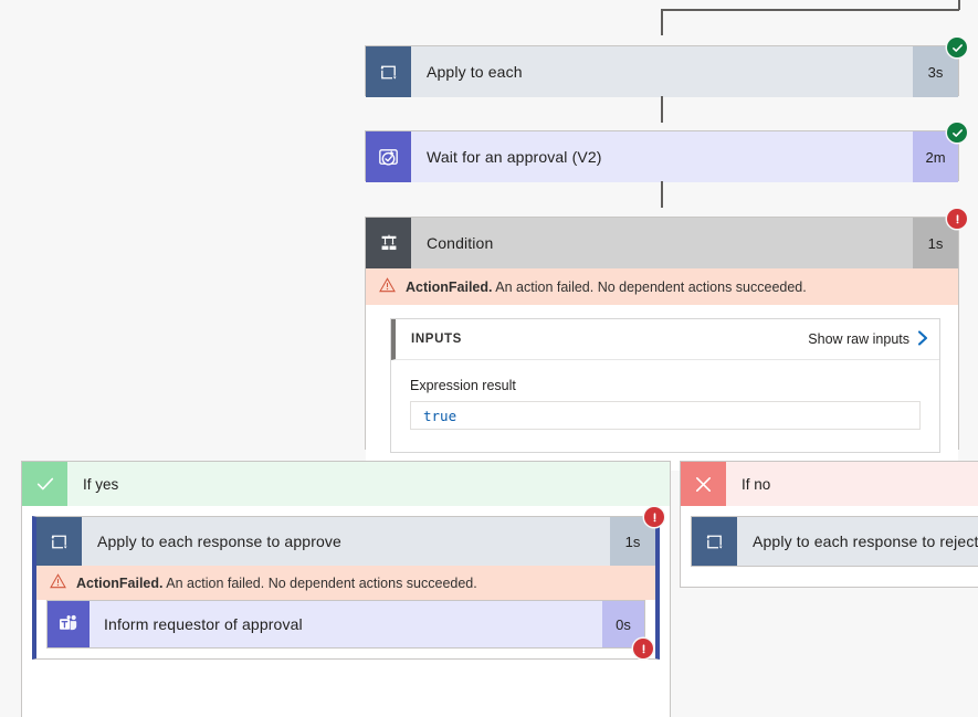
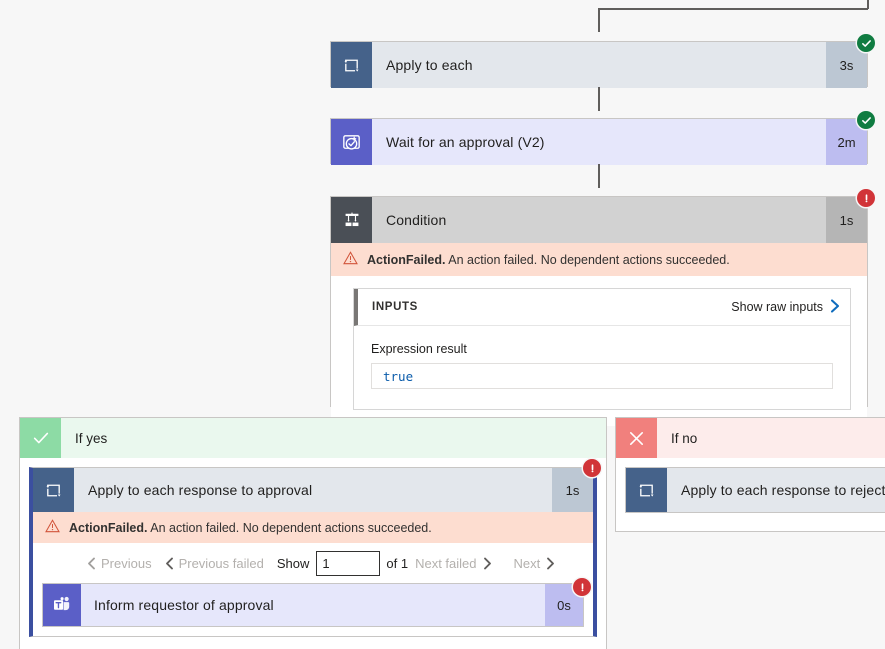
  Apply to each
  3s
  Wait for an approval (V2)
  2m
  Condition
  1s
  ActionFailed. An action failed. No dependent actions succeeded.
  INPUTS
  Show raw inputs
  Expression result
  true
  If yes
- Apply to each response to approve
+ Apply to each response to approval
  1s
  ActionFailed. An action failed. No dependent actions succeeded.
+ Previous
+ Previous failed
+ Show
+ 1
+ of 1
+ Next failed
+ Next
  Inform requestor of approval
  0s
  If no
  Apply to each response to reject
